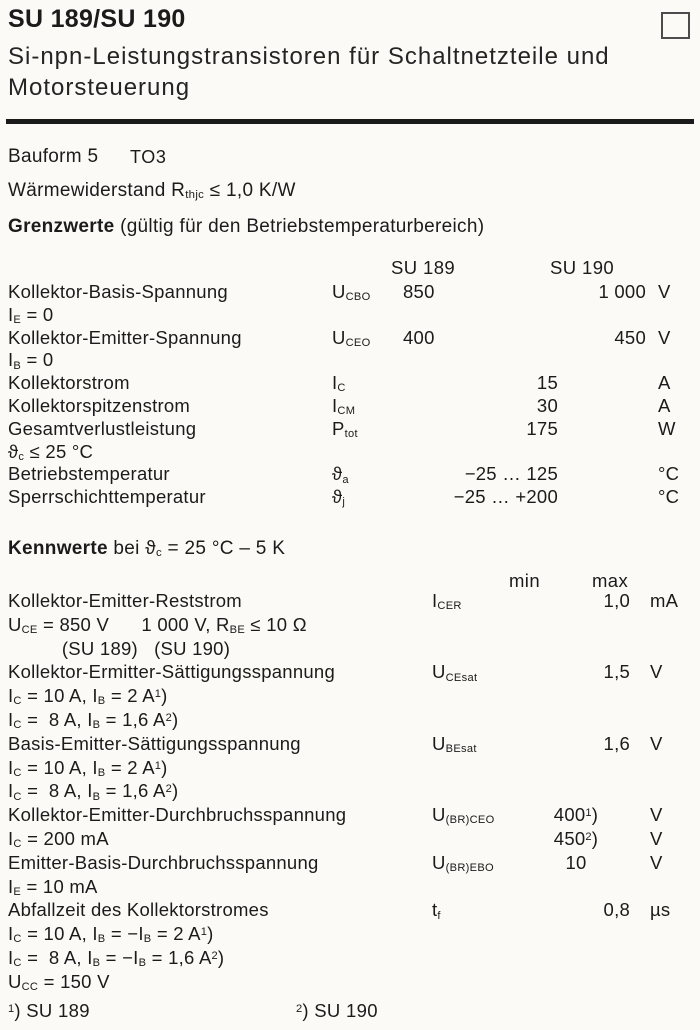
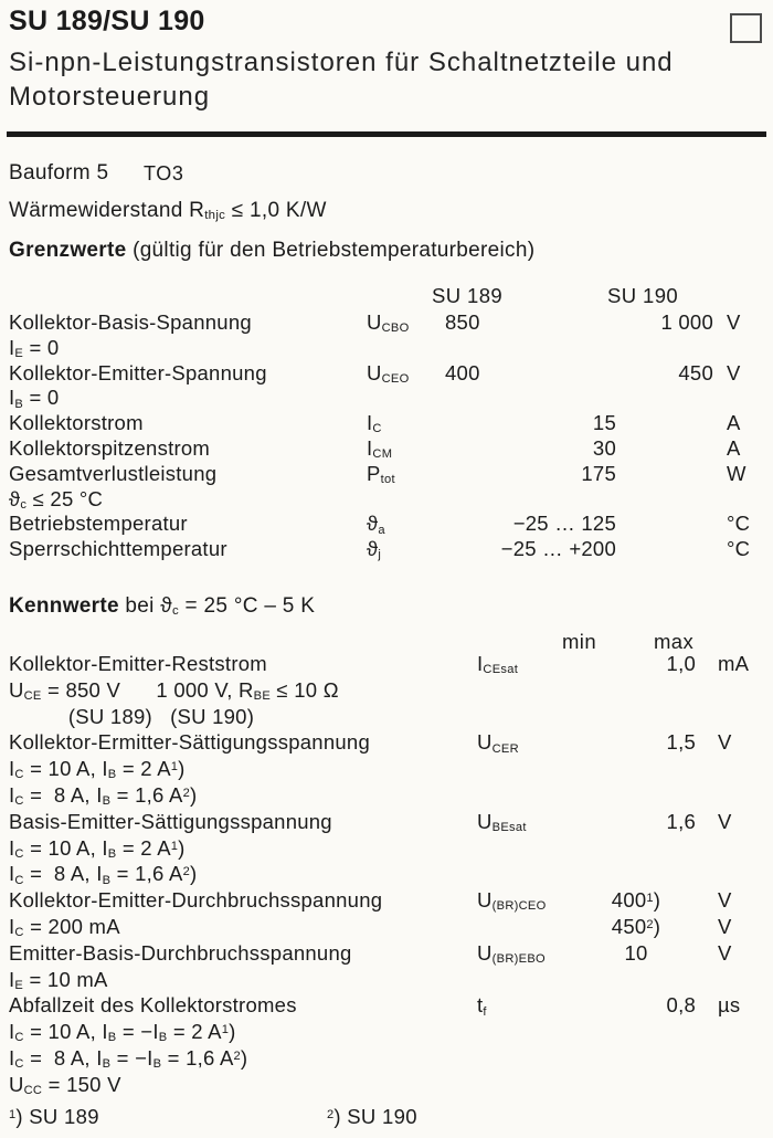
  SU 189/SU 190
  Si-npn-Leistungstransistoren für Schaltnetzteile und
  Motorsteuerung
  Bauform 5
  TO3
  Wärmewiderstand Rthjc ≤ 1,0 K/W
  Grenzwerte (gültig für den Betriebstemperaturbereich)
  SU 189
  SU 190
  Kollektor-Basis-Spannung
  UCBO
  850
  1 000
  V
  IE = 0
  Kollektor-Emitter-Spannung
  UCEO
  400
  450
  V
  IB = 0
  Kollektorstrom
  IC
  15
  A
  Kollektorspitzenstrom
  ICM
  30
  A
  Gesamtverlustleistung
  Ptot
  175
  W
  ϑc ≤ 25 °C
  Betriebstemperatur
  ϑa
  −25 … 125
  °C
  Sperrschichttemperatur
  ϑj
  −25 … +200
  °C
  Kennwerte bei ϑc = 25 °C – 5 K
  min
  max
  Kollektor-Emitter-Reststrom
- ICER
+ ICEsat
  1,0
  mA
  UCE = 850 V 1 000 V, RBE ≤ 10 Ω
  (SU 189) (SU 190)
  Kollektor-Ermitter-Sättigungsspannung
- UCEsat
+ UCER
  1,5
  V
  IC = 10 A, IB = 2 A1)
  IC = 8 A, IB = 1,6 A2)
  Basis-Emitter-Sättigungsspannung
  UBEsat
  1,6
  V
  IC = 10 A, IB = 2 A1)
  IC = 8 A, IB = 1,6 A2)
  Kollektor-Emitter-Durchbruchsspannung
  U(BR)CEO
  4001)
  V
  IC = 200 mA
  4502)
  V
  Emitter-Basis-Durchbruchsspannung
  U(BR)EBO
  10
  V
  IE = 10 mA
  Abfallzeit des Kollektorstromes
  tf
  0,8
  µs
  IC = 10 A, IB = −IB = 2 A1)
  IC = 8 A, IB = −IB = 1,6 A2)
  UCC = 150 V
  1) SU 189
  2) SU 190
